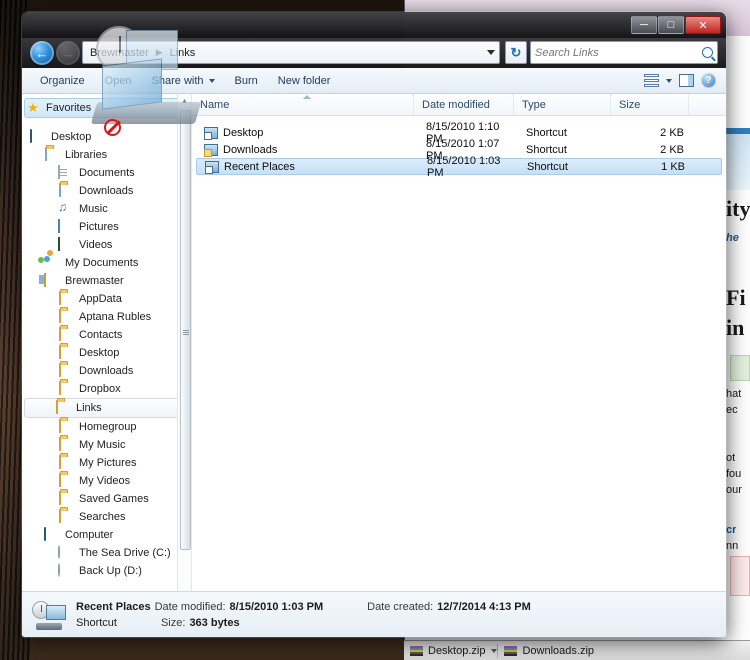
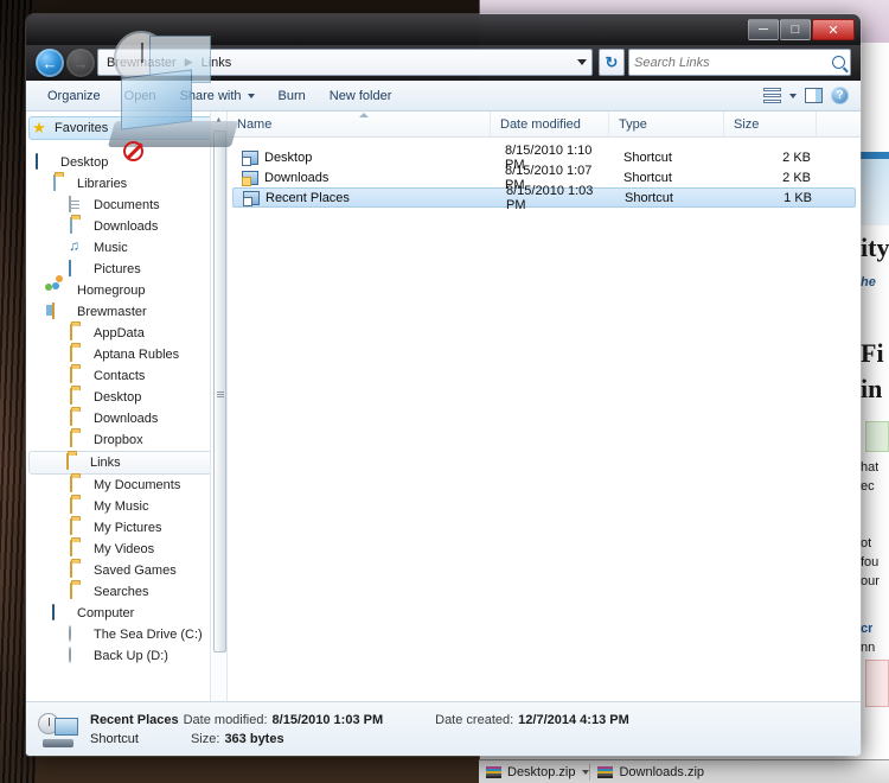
  ity
  he
  Fi
  in
  hat
  ec
  ot
  fou
  our
  cr
  nn
  Desktop.zip
  Downloads.zip
  ─
  □
  ✕
  ←
  →
  Brewmaster
  ▶
  Links
  ↻
  Search Links
  Organize
  Open
  Share with
  Burn
  New folder
  ?
  ★
  Favorites
  Desktop
  Libraries
  Documents
  Downloads
  ♫
  Music
  Pictures
- Videos
- My Documents
+ Homegroup
  Brewmaster
  AppData
  Aptana Rubles
  Contacts
  Desktop
  Downloads
  Dropbox
  Links
- Homegroup
+ My Documents
  My Music
  My Pictures
  My Videos
  Saved Games
  Searches
  Computer
  The Sea Drive (C:)
  Back Up (D:)
  Name
  Date modified
  Type
  Size
  Desktop
  8/15/2010 1:10 PM
  Shortcut
  2 KB
  Downloads
  8/15/2010 1:07 PM
  Shortcut
  2 KB
  Recent Places
  8/15/2010 1:03 PM
  Shortcut
  1 KB
  Recent Places
  Date modified:
  8/15/2010 1:03 PM
  Date created:
  12/7/2014 4:13 PM
  Shortcut
  Size:
  363 bytes
